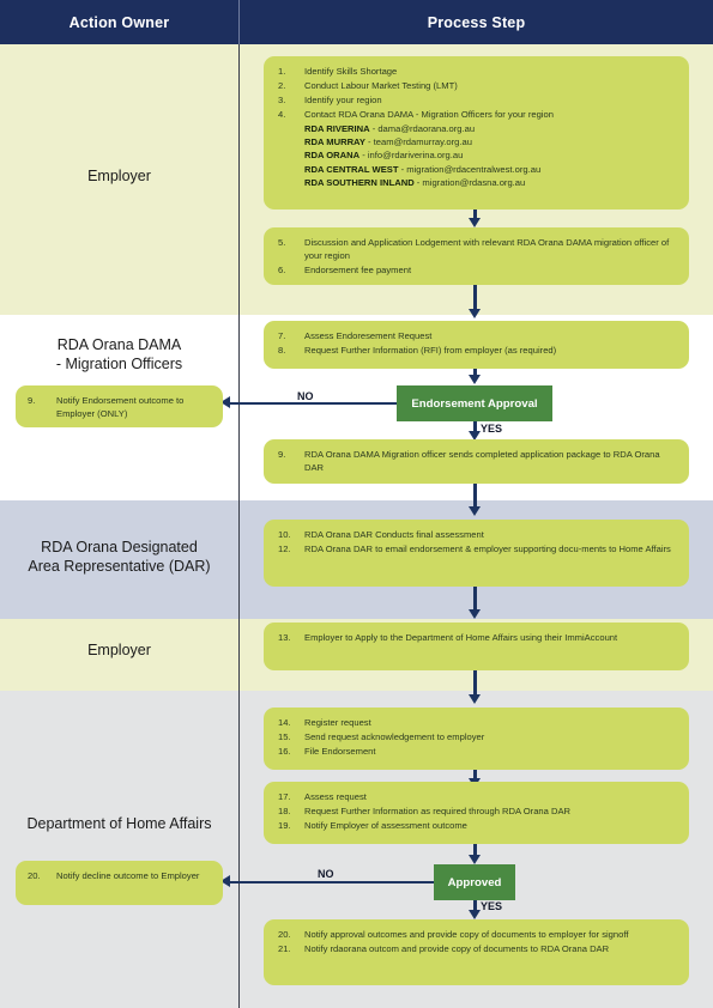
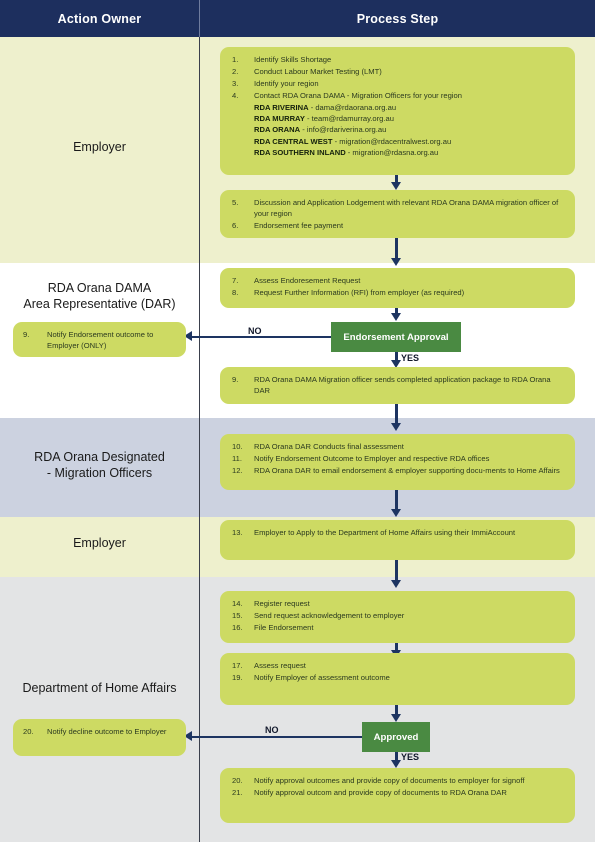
  Action Owner
  Process Step
  Employer
  RDA Orana DAMA
- - Migration Officers
+ Area Representative (DAR)
  RDA Orana Designated
- Area Representative (DAR)
+ - Migration Officers
  Employer
  Department of Home Affairs
  1.
  Identify Skills Shortage
  2.
  Conduct Labour Market Testing (LMT)
  3.
  Identify your region
  4.
  Contact RDA Orana DAMA - Migration Officers for your region
  RDA RIVERINA - dama@rdaorana.org.au
  RDA MURRAY - team@rdamurray.org.au
  RDA ORANA - info@rdariverina.org.au
  RDA CENTRAL WEST - migration@rdacentralwest.org.au
  RDA SOUTHERN INLAND - migration@rdasna.org.au
  5.
  Discussion and Application Lodgement with relevant RDA Orana DAMA migration officer of your region
  6.
  Endorsement fee payment
  7.
  Assess Endoresement Request
  8.
  Request Further Information (RFI) from employer (as required)
  Endorsement Approval
  NO
  9.
  Notify Endorsement outcome to Employer (ONLY)
  YES
  9.
  RDA Orana DAMA Migration officer sends completed application package to RDA Orana DAR
  10.
  RDA Orana DAR Conducts final assessment
+ 11.
+ Notify Endorsement Outcome to Employer and respective RDA offices
  12.
  RDA Orana DAR to email endorsement & employer supporting docu-ments to Home Affairs
  13.
  Employer to Apply to the Department of Home Affairs using their ImmiAccount
  14.
  Register request
  15.
  Send request acknowledgement to employer
  16.
  File Endorsement
  17.
  Assess request
- 18.
- Request Further Information as required through RDA Orana DAR
  19.
  Notify Employer of assessment outcome
  Approved
  NO
  20.
  Notify decline outcome to Employer
  YES
  20.
  Notify approval outcomes and provide copy of documents to employer for signoff
  21.
- Notify rdaorana outcom and provide copy of documents to RDA Orana DAR
+ Notify approval outcom and provide copy of documents to RDA Orana DAR
